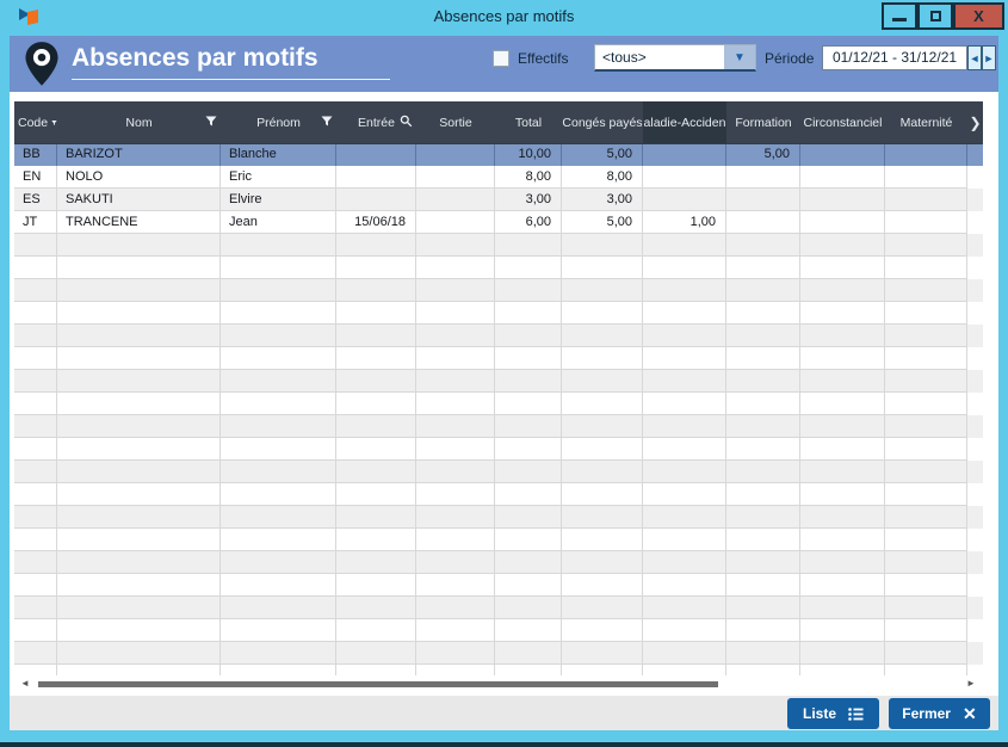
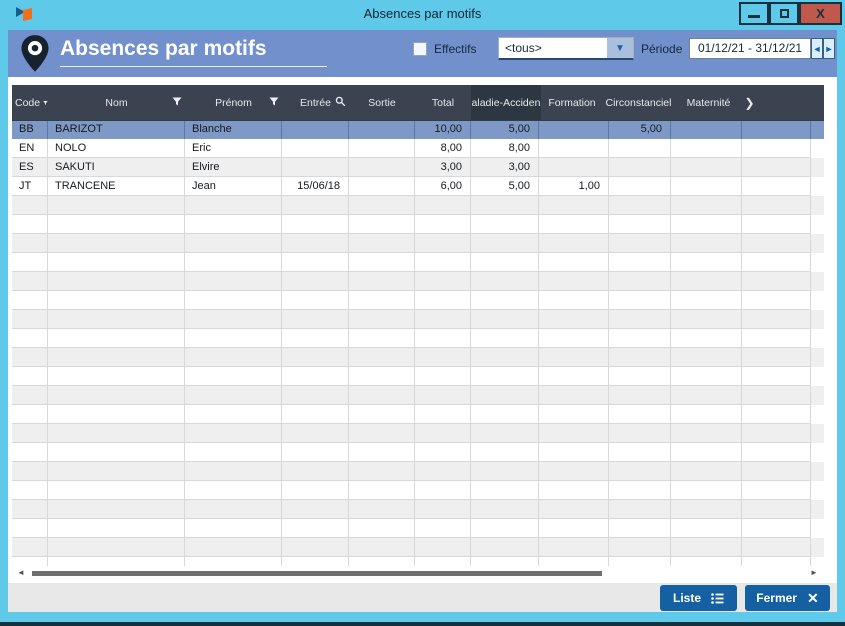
  Absences par motifs
  X
  Absences par motifs
  Effectifs
  <tous>
  ▼
  Période
  01/12/21 - 31/12/21
  ◄
  ►
  Code
  Nom
  Prénom
  Entrée
  Sortie
  Total
- Congés payés
  aladie-Acciden
  Formation
  Circonstanciel
  Maternité
  ❯
  BB
  BARIZOT
  Blanche
  10,00
  5,00
  5,00
  EN
  NOLO
  Eric
  8,00
  8,00
  ES
  SAKUTI
  Elvire
  3,00
  3,00
  JT
  TRANCENE
  Jean
  15/06/18
  6,00
  5,00
  1,00
  ◄
  ►
  Liste
  Fermer
  ✕
